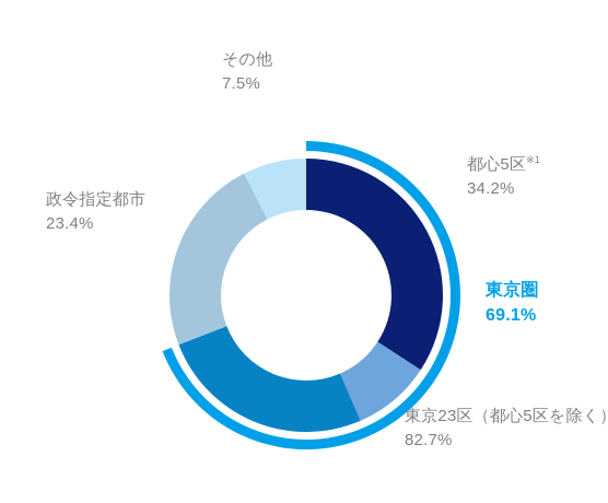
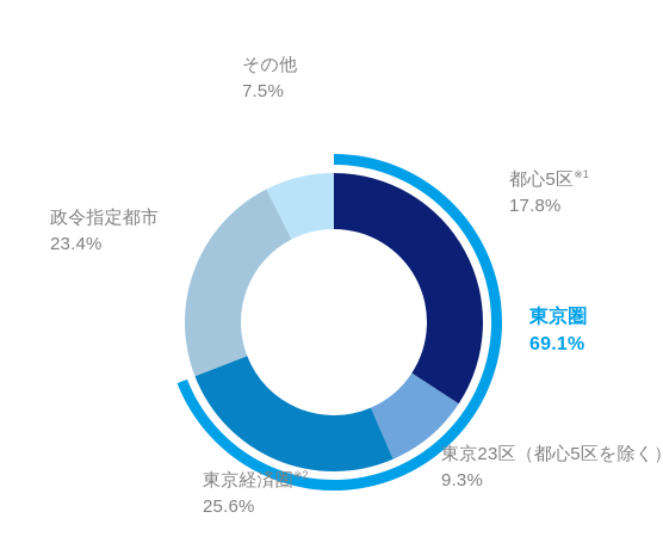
  その他
  7.5%
  都心5区※1
- 34.2%
+ 17.8%
  東京圏
  69.1%
  東京23区（都心5区を除く
- 82.7%
+ 9.3%
+ 東京経済圏※2
+ 25.6%
  政令指定都市
  23.4%
